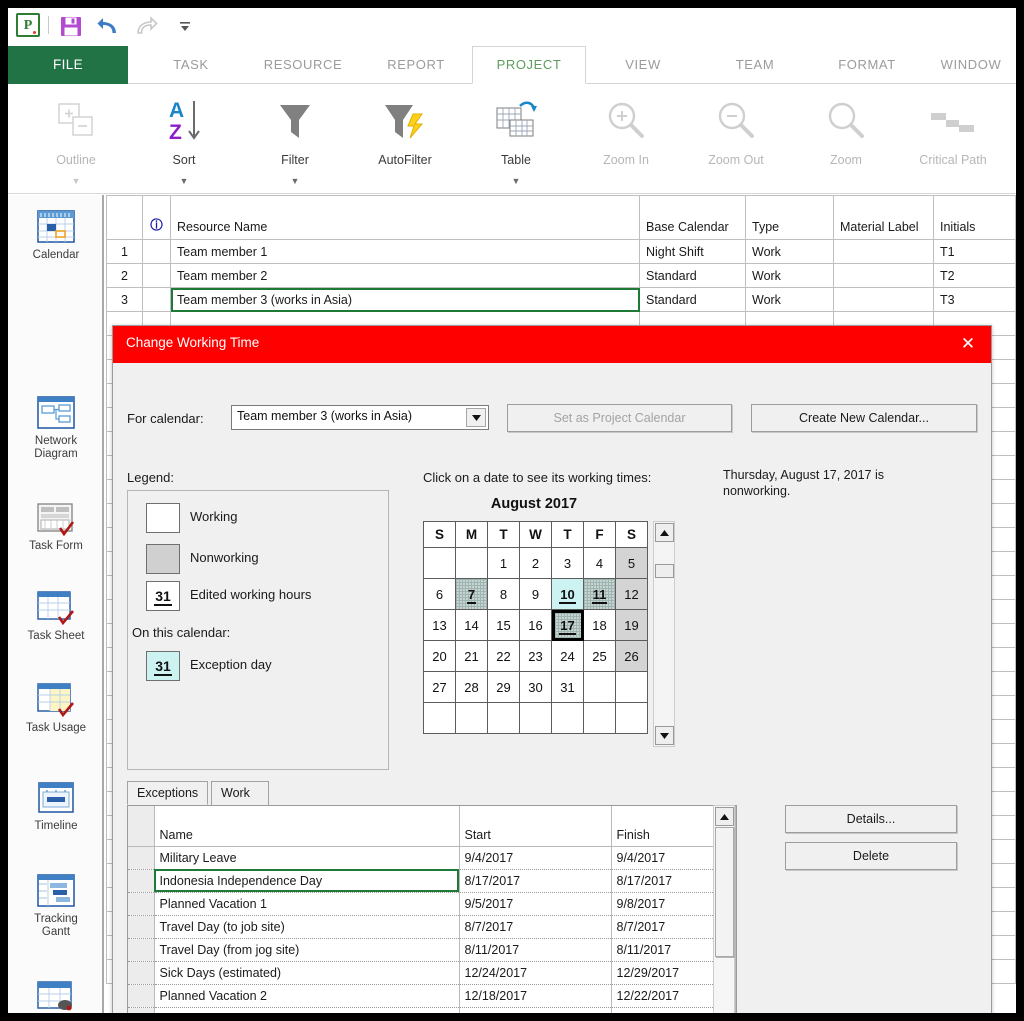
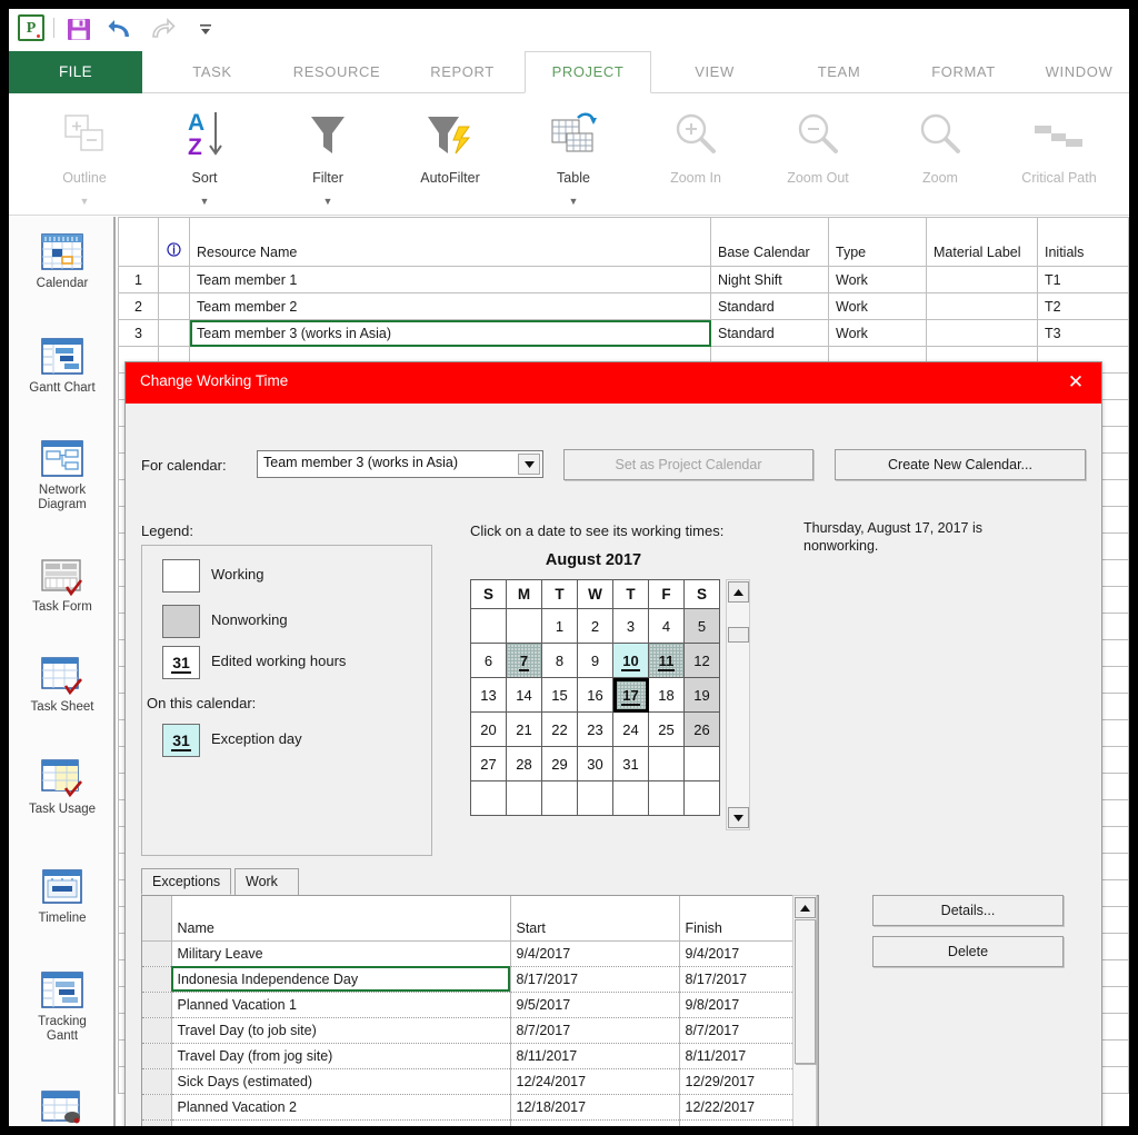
  P
  FILE
  TASK
  RESOURCE
  REPORT
  PROJECT
  VIEW
  TEAM
  FORMAT
  WINDOW
  Outline
  ▼
  A
  Z
  Sort
  ▼
  Filter
  ▼
  AutoFilter
  Table
  ▼
  Zoom In
  Zoom Out
  Zoom
  Critical Path
  Calendar
+ Gantt Chart
  Network
  Diagram
  Task Form
  Task Sheet
  Task Usage
  Timeline
  Tracking
  Gantt
  	ⓘ	Resource Name	Base Calendar	Type	Material Label	Initials
  1		Team member 1	Night Shift	Work		T1
  2		Team member 2	Standard	Work		T2
  3		Team member 3 (works in Asia)	Standard	Work		T3
  Change Working Time
  ✕
  For calendar:
  Team member 3 (works in Asia)
  Set as Project Calendar
  Create New Calendar...
  Legend:
  Working
  Nonworking
  31
  Edited working hours
  On this calendar:
  31
  Exception day
  Click on a date to see its working times:
  August 2017
  S	M	T	W	T	F	S
  		1	2	3	4	5
  6	7	8	9	10	11	12
  13	14	15	16	17	18	19
  20	21	22	23	24	25	26
  27	28	29	30	31
  Thursday, August 17, 2017 is nonworking.
  Exceptions
  	Name	Start	Finish
  	Military Leave	9/4/2017	9/4/2017
  	Indonesia Independence Day	8/17/2017	8/17/2017
  	Planned Vacation 1	9/5/2017	9/8/2017
  	Travel Day (to job site)	8/7/2017	8/7/2017
  	Travel Day (from jog site)	8/11/2017	8/11/2017
  	Sick Days (estimated)	12/24/2017	12/29/2017
  	Planned Vacation 2	12/18/2017	12/22/2017
  Details...
  Delete
